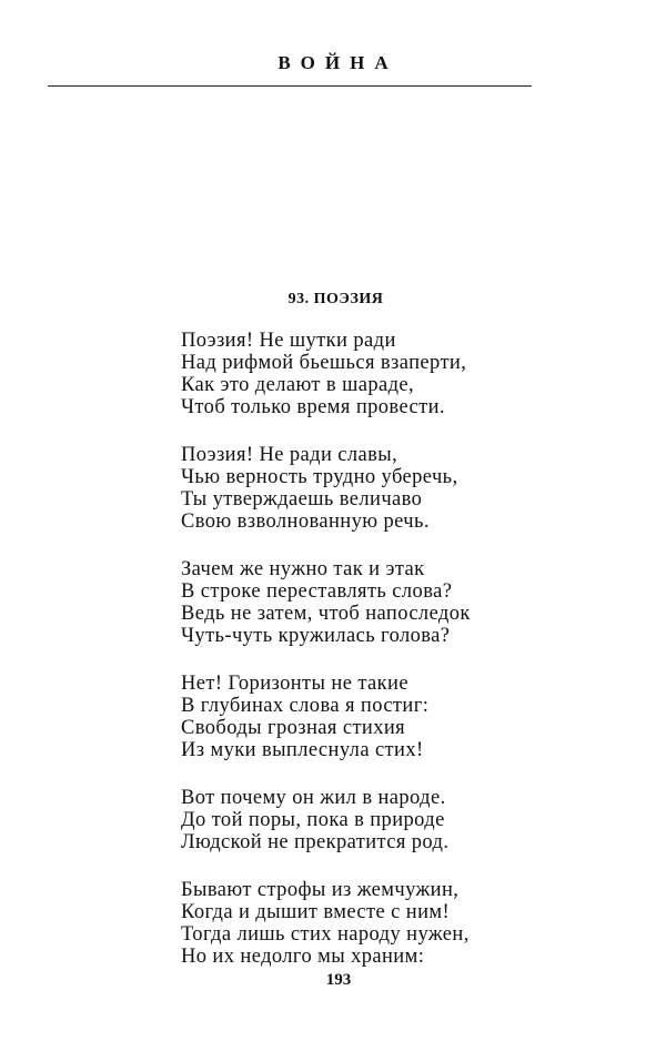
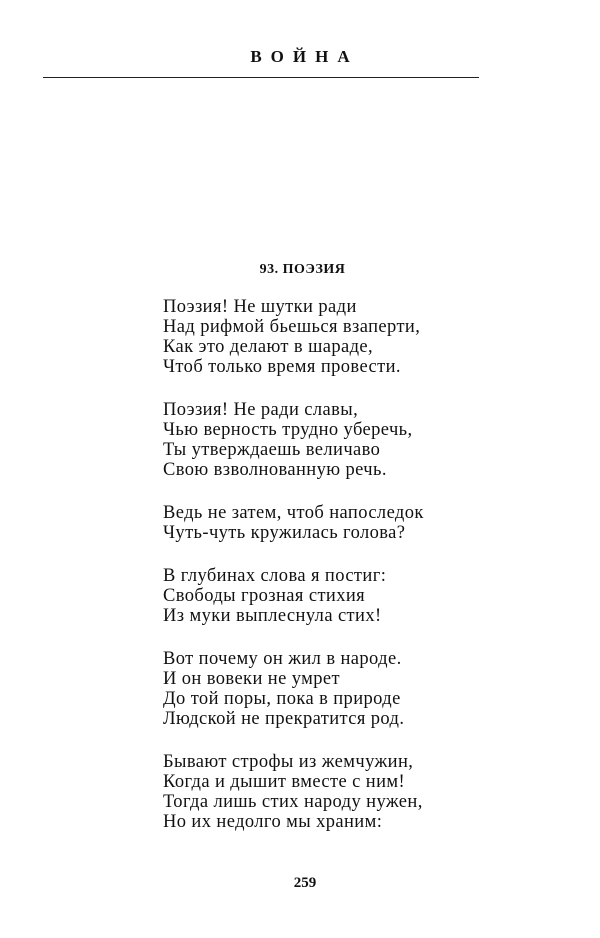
  ВОЙНА
  93. ПОЭЗИЯ
  Поэзия! Не шутки ради
  Над рифмой бьешься взаперти,
  Как это делают в шараде,
  Чтоб только время провести.
  Поэзия! Не ради славы,
  Чью верность трудно уберечь,
  Ты утверждаешь величаво
  Свою взволнованную речь.
- Зачем же нужно так и этак
- В строке переставлять слова?
  Ведь не затем, чтоб напоследок
  Чуть-чуть кружилась голова?
- Нет! Горизонты не такие
  В глубинах слова я постиг:
  Свободы грозная стихия
  Из муки выплеснула стих!
  Вот почему он жил в народе.
+ И он вовеки не умрет
  До той поры, пока в природе
  Людской не прекратится род.
  Бывают строфы из жемчужин,
  Когда и дышит вместе с ним!
  Тогда лишь стих народу нужен,
  Но их недолго мы храним:
- 193
+ 259
